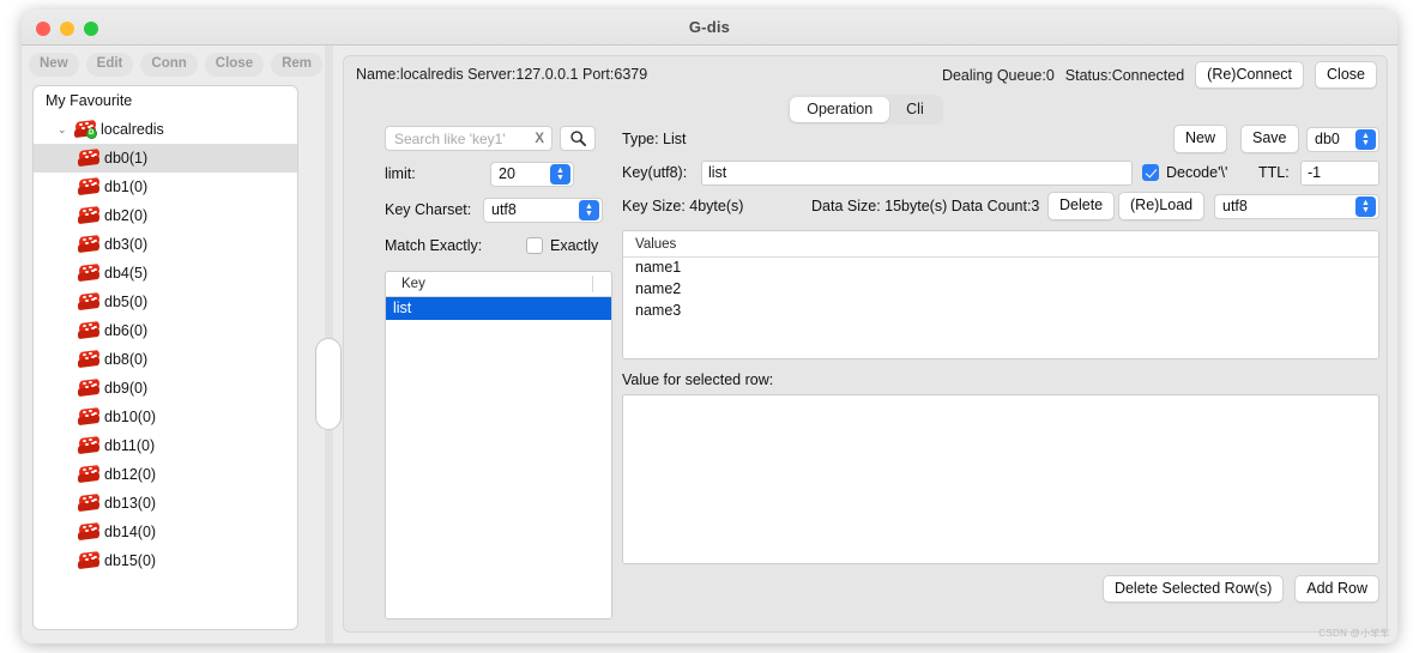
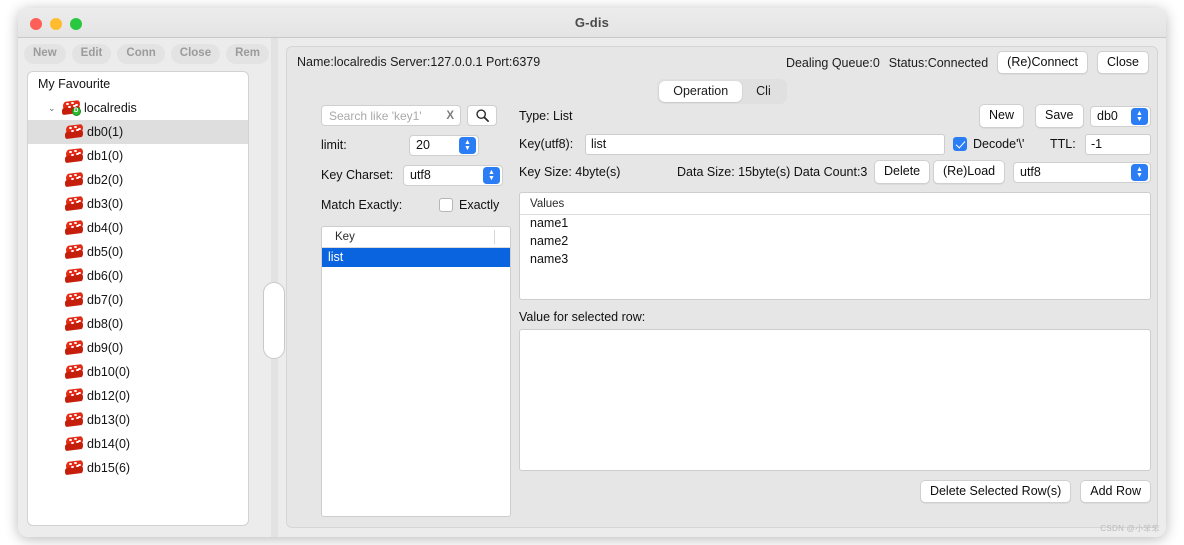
  G-dis
  New
  Edit
  Conn
  Close
  Rem
  My Favourite
  ⌄
  localredis
  db0(1)
  db1(0)
  db2(0)
  db3(0)
- db4(5)
+ db4(0)
  db5(0)
  db6(0)
+ db7(0)
  db8(0)
  db9(0)
  db10(0)
- db11(0)
  db12(0)
  db13(0)
  db14(0)
- db15(0)
+ db15(6)
  Name:localredis Server:127.0.0.1 Port:6379
  Dealing Queue:0
  Status:Connected
  (Re)Connect
  Close
  Operation
  Cli
  Search like 'key1'
  X
  limit:
  20
  Key Charset:
  utf8
  Match Exactly:
  Exactly
  Key
  list
  Type: List
  New
  Save
  db0
  Key(utf8):
  list
  Decode'\'
  TTL:
  -1
  Key Size: 4byte(s)
  Data Size: 15byte(s) Data Count:3
  Delete
  (Re)Load
  utf8
  Values
  name1
  name2
  name3
  Value for selected row:
  Delete Selected Row(s)
  Add Row
  CSDN @小笨笨
